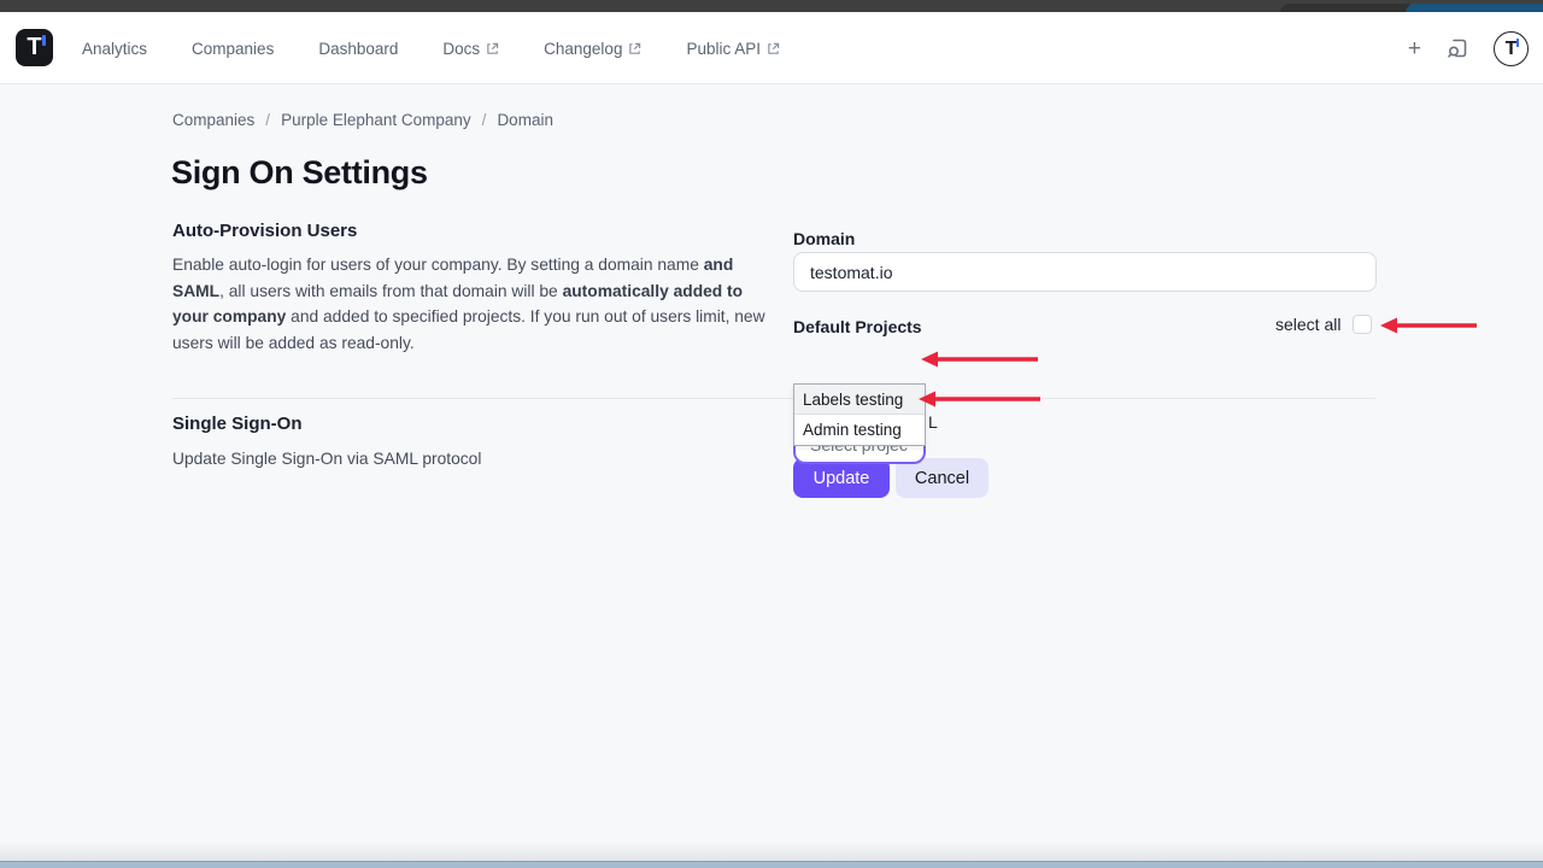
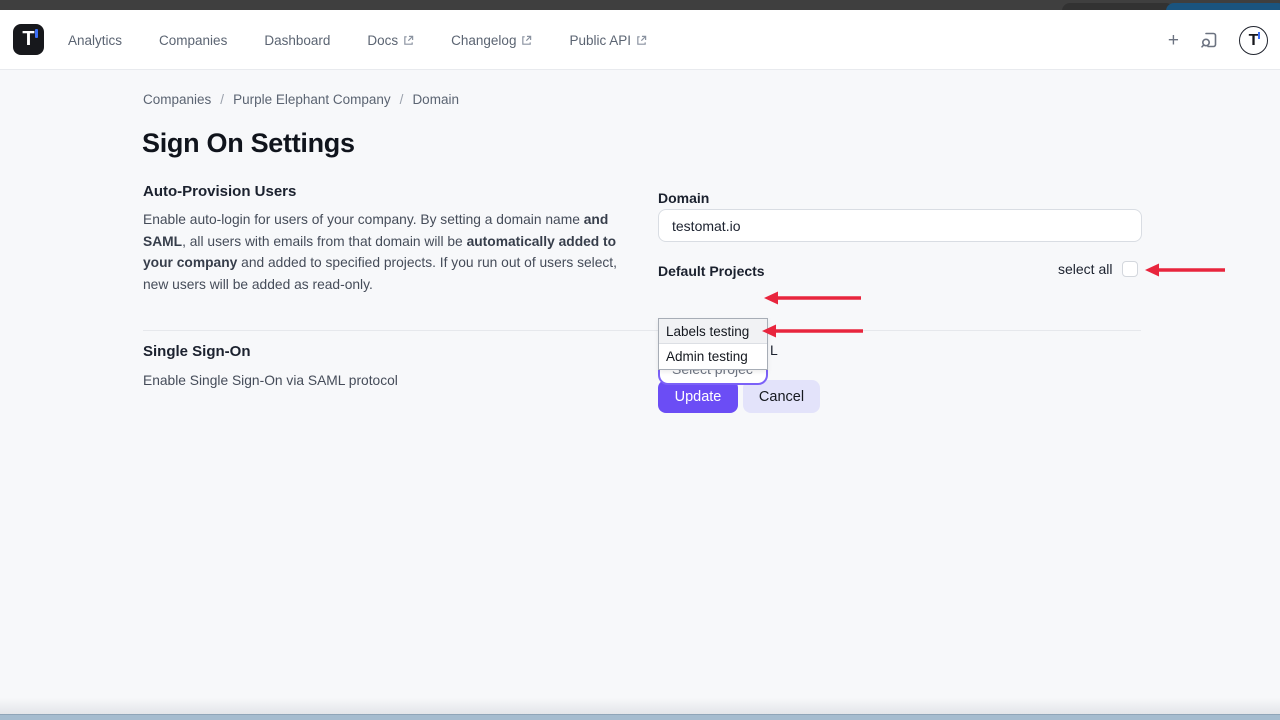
  T
  Analytics
  Companies
  Dashboard
  Docs
  Changelog
  Public API
  +
  T
  Companies
  /
  Purple Elephant Company
  /
  Domain
  Sign On Settings
  Auto-Provision Users
- Enable auto-login for users of your company. By setting a domain name and SAML, all users with emails from that domain will be automatically added to your company and added to specified projects. If you run out of users limit, new users will be added as read-only.
+ Enable auto-login for users of your company. By setting a domain name and SAML, all users with emails from that domain will be automatically added to your company and added to specified projects. If you run out of users select, new users will be added as read-only.
  Domain
  testomat.io
  Default Projects
  select all
  Labels testing
  Admin testing
  L
  Single Sign-On
- Update Single Sign-On via SAML protocol
+ Enable Single Sign-On via SAML protocol
  Update
  Cancel
